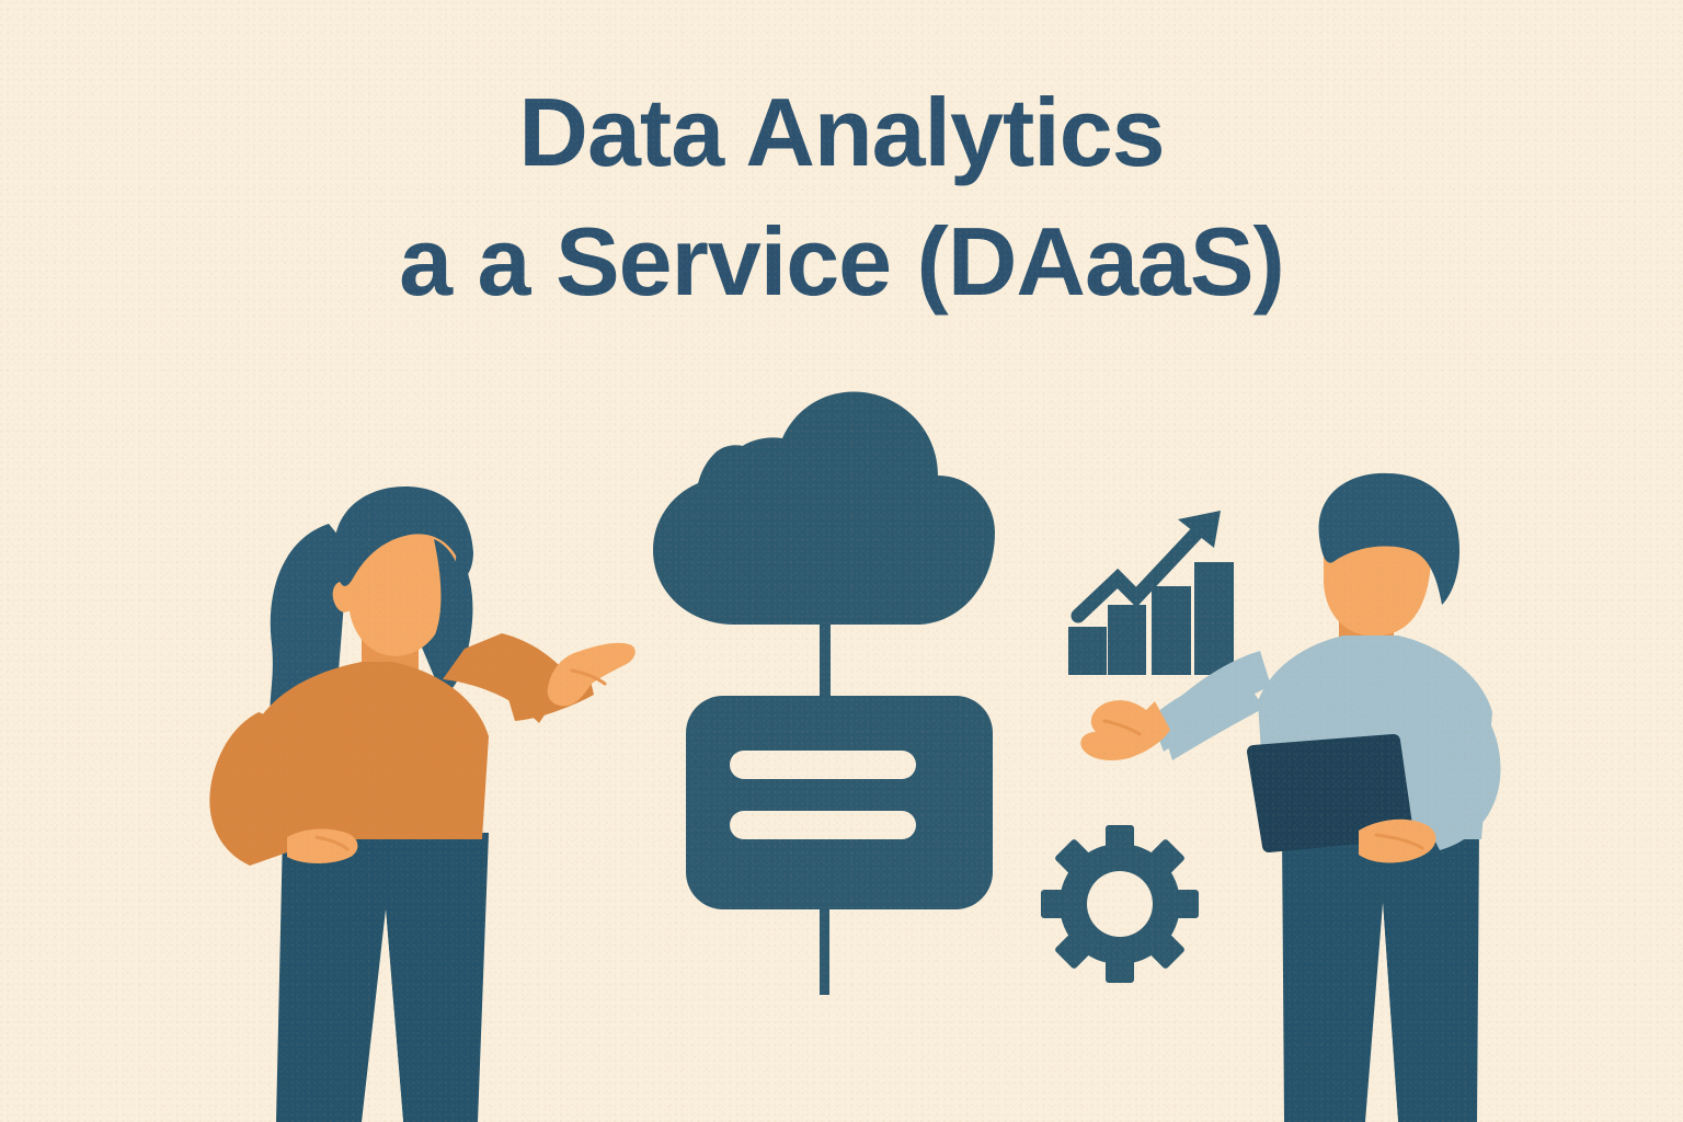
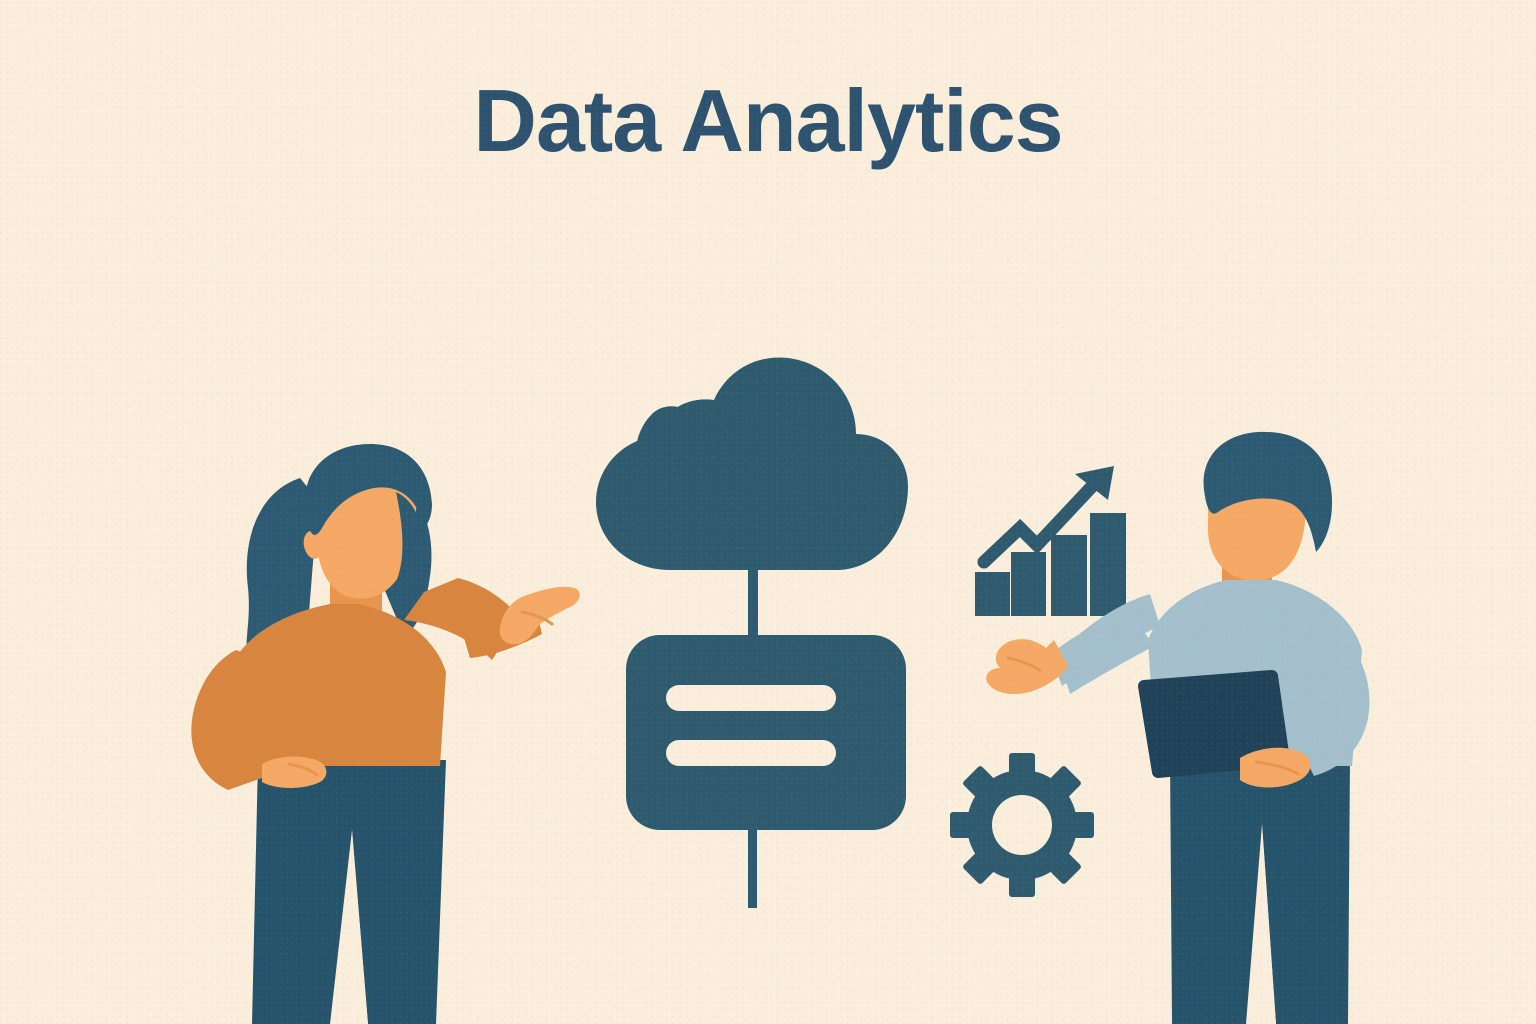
  Data Analytics
- a a Service (DAaaS)
